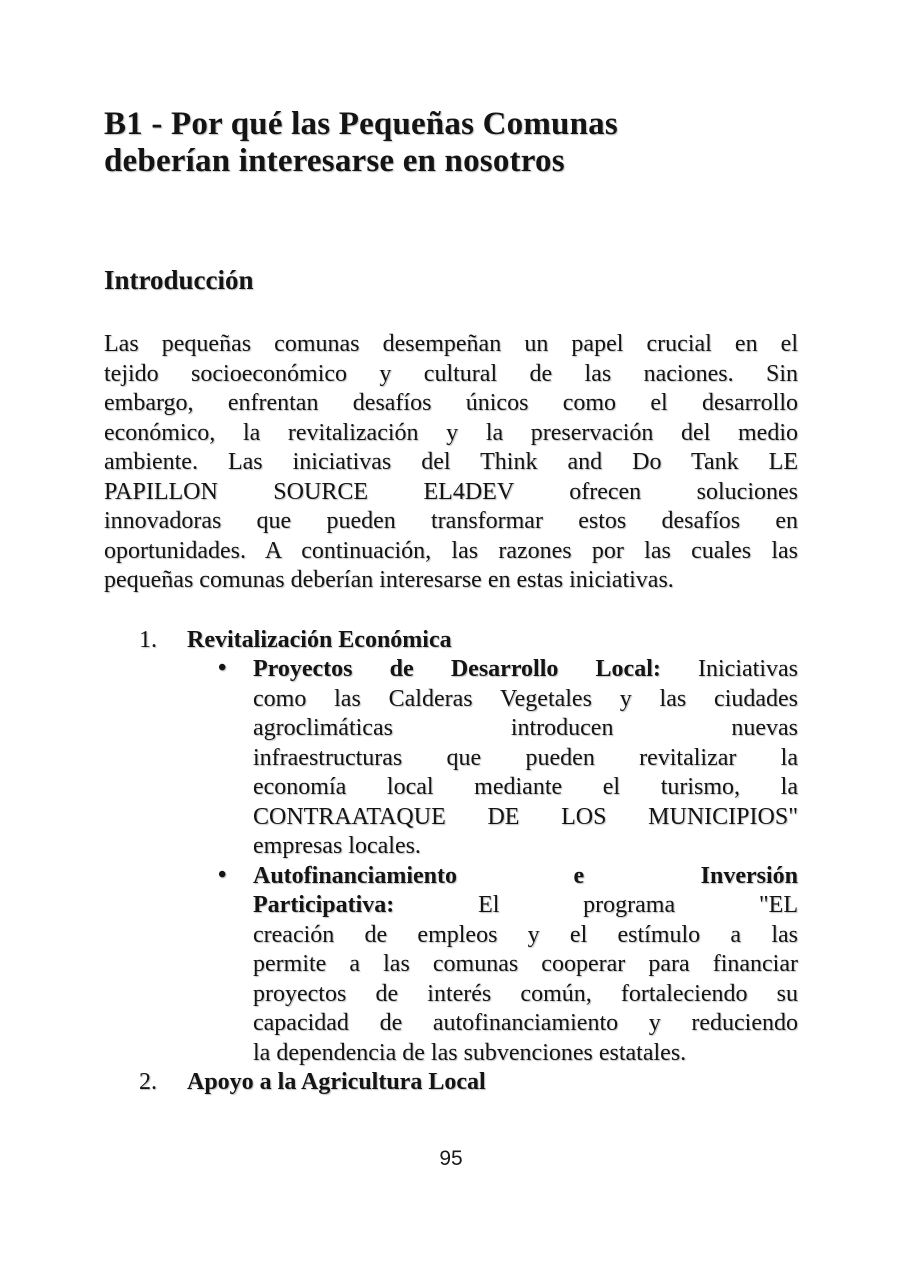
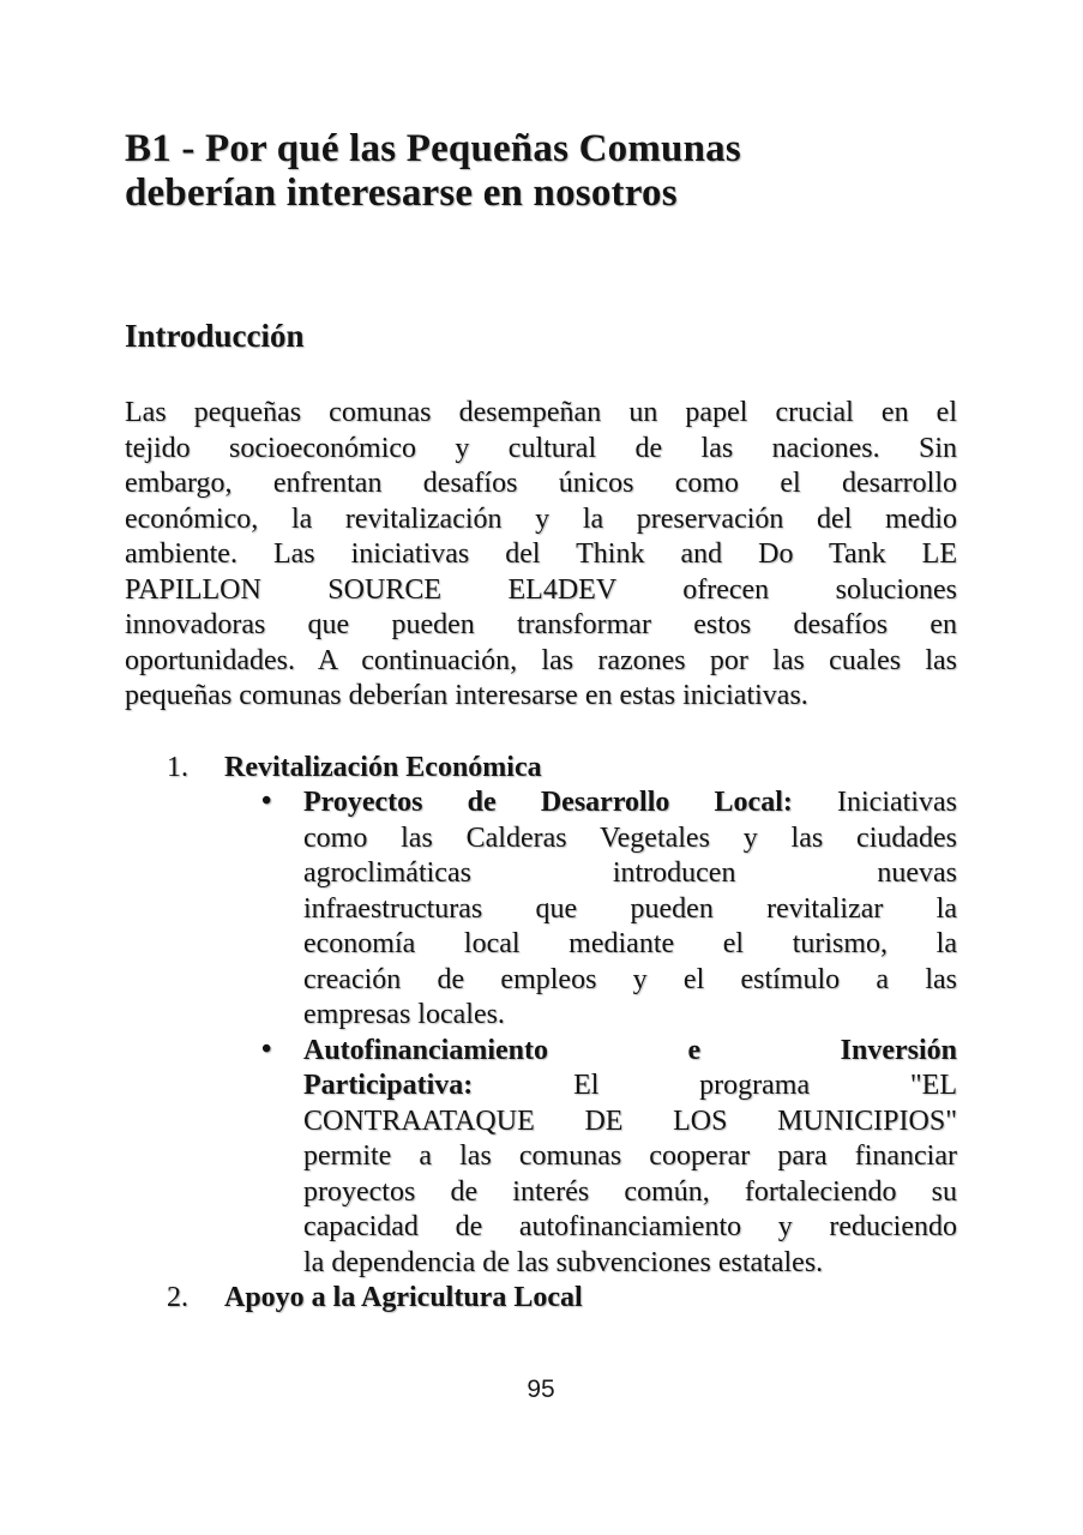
  B1 - Por qué las Pequeñas Comunas
  deberían interesarse en nosotros
  Introducción
  Las pequeñas comunas desempeñan un papel crucial en el
  tejido socioeconómico y cultural de las naciones. Sin
  embargo, enfrentan desafíos únicos como el desarrollo
  económico, la revitalización y la preservación del medio
  ambiente. Las iniciativas del Think and Do Tank LE
  PAPILLON SOURCE EL4DEV ofrecen soluciones
  innovadoras que pueden transformar estos desafíos en
  oportunidades. A continuación, las razones por las cuales las
  pequeñas comunas deberían interesarse en estas iniciativas.
  1.
  Revitalización Económica
  •
  Proyectos de Desarrollo Local: Iniciativas
  como las Calderas Vegetales y las ciudades
  agroclimáticas introducen nuevas
  infraestructuras que pueden revitalizar la
  economía local mediante el turismo, la
- CONTRAATAQUE DE LOS MUNICIPIOS"
+ creación de empleos y el estímulo a las
  empresas locales.
  •
  Autofinanciamiento e Inversión
  Participativa: El programa "EL
- creación de empleos y el estímulo a las
+ CONTRAATAQUE DE LOS MUNICIPIOS"
  permite a las comunas cooperar para financiar
  proyectos de interés común, fortaleciendo su
  capacidad de autofinanciamiento y reduciendo
  la dependencia de las subvenciones estatales.
  2.
  Apoyo a la Agricultura Local
  95
